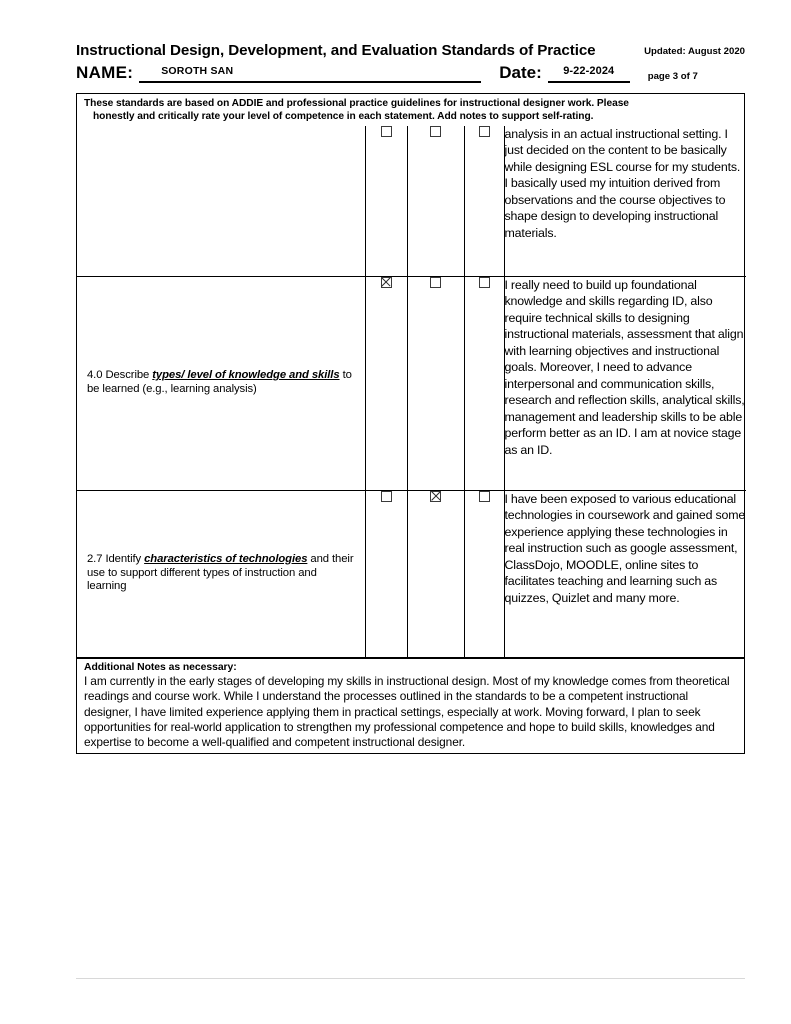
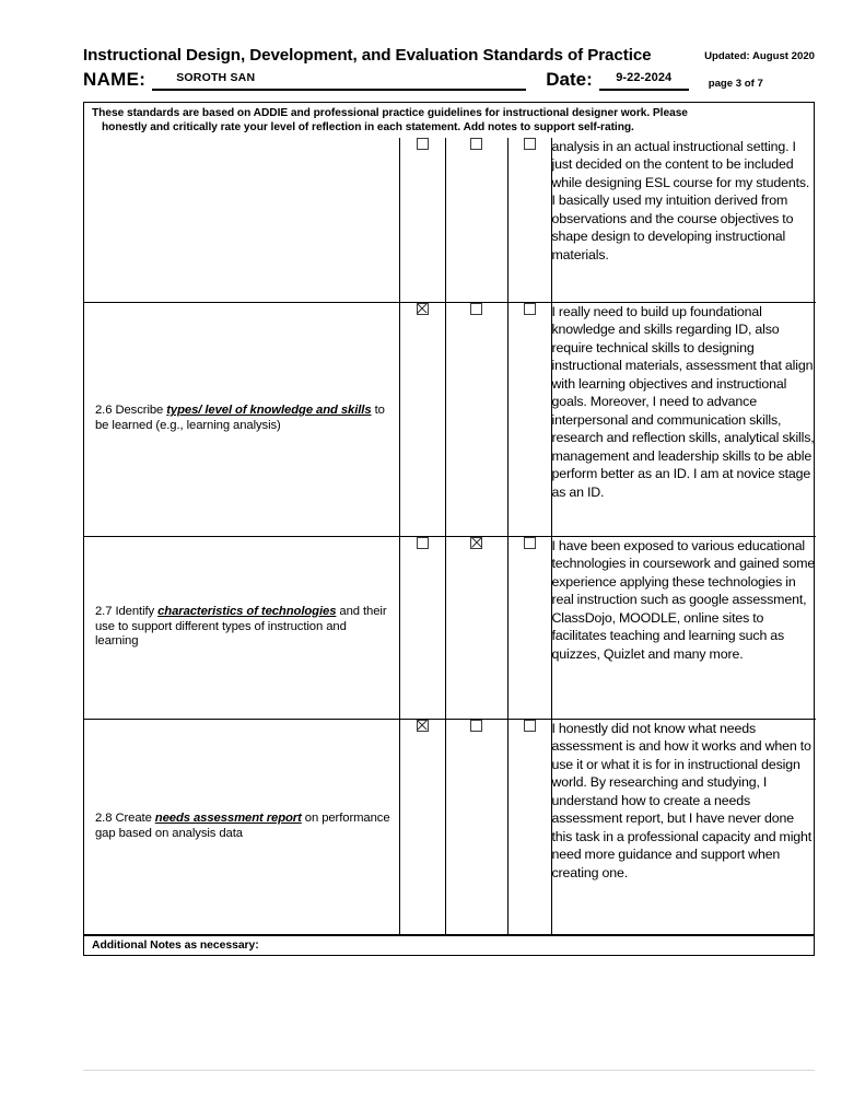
  Instructional Design, Development, and Evaluation Standards of Practice
  Updated: August 2020
  NAME:
  SOROTH SAN
  Date:
  9-22-2024
  page 3 of 7
  These standards are based on ADDIE and professional practice guidelines for instructional designer work. Please
- honestly and critically rate your level of competence in each statement. Add notes to support self-rating.
+ honestly and critically rate your level of reflection in each statement. Add notes to support self-rating.
- 				analysis in an actual instructional setting. I just decided on the content to be basically while designing ESL course for my students. I basically used my intuition derived from observations and the course objectives to shape design to developing instructional materials.
+ 				analysis in an actual instructional setting. I just decided on the content to be included while designing ESL course for my students. I basically used my intuition derived from observations and the course objectives to shape design to developing instructional materials.
- 4.0 Describe types/ level of knowledge and skills to be learned (e.g., learning analysis)				I really need to build up foundational knowledge and skills regarding ID, also require technical skills to designing instructional materials, assessment that align with learning objectives and instructional goals. Moreover, I need to advance interpersonal and communication skills, research and reflection skills, analytical skills, management and leadership skills to be able perform better as an ID. I am at novice stage as an ID.
+ 2.6 Describe types/ level of knowledge and skills to be learned (e.g., learning analysis)				I really need to build up foundational knowledge and skills regarding ID, also require technical skills to designing instructional materials, assessment that align with learning objectives and instructional goals. Moreover, I need to advance interpersonal and communication skills, research and reflection skills, analytical skills, management and leadership skills to be able perform better as an ID. I am at novice stage as an ID.
  2.7 Identify characteristics of technologies and their use to support different types of instruction and learning				I have been exposed to various educational technologies in coursework and gained some experience applying these technologies in real instruction such as google assessment, ClassDojo, MOODLE, online sites to facilitates teaching and learning such as quizzes, Quizlet and many more.
+ 2.8 Create needs assessment report on performance gap based on analysis data				I honestly did not know what needs assessment is and how it works and when to use it or what it is for in instructional design world. By researching and studying, I understand how to create a needs assessment report, but I have never done this task in a professional capacity and might need more guidance and support when creating one.
  Additional Notes as necessary:
- I am currently in the early stages of developing my skills in instructional design. Most of my knowledge comes from theoretical readings and course work. While I understand the processes outlined in the standards to be a competent instructional designer, I have limited experience applying them in practical settings, especially at work. Moving forward, I plan to seek opportunities for real-world application to strengthen my professional competence and hope to build skills, knowledges and expertise to become a well-qualified and competent instructional designer.
